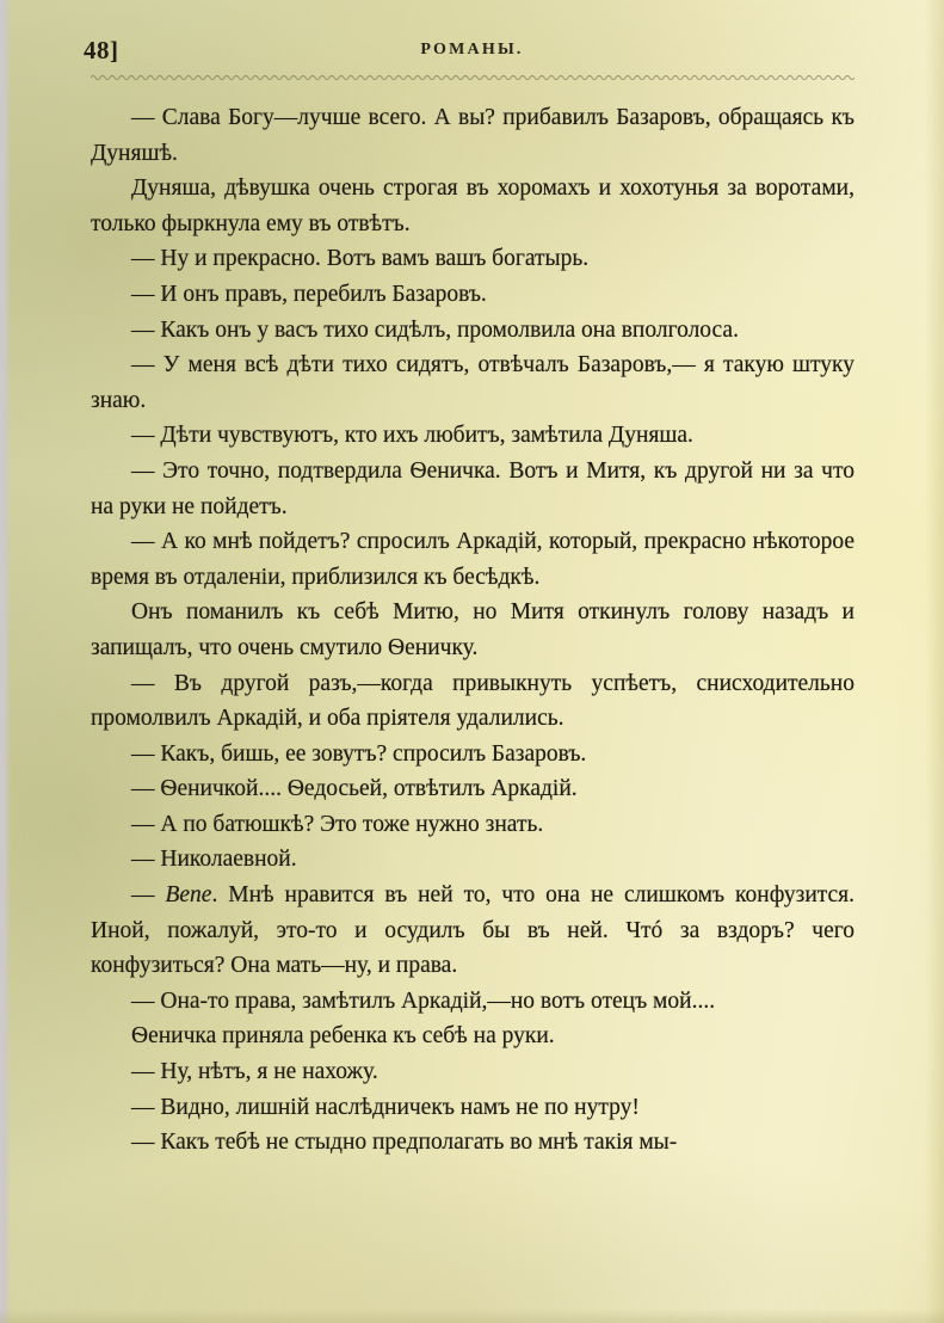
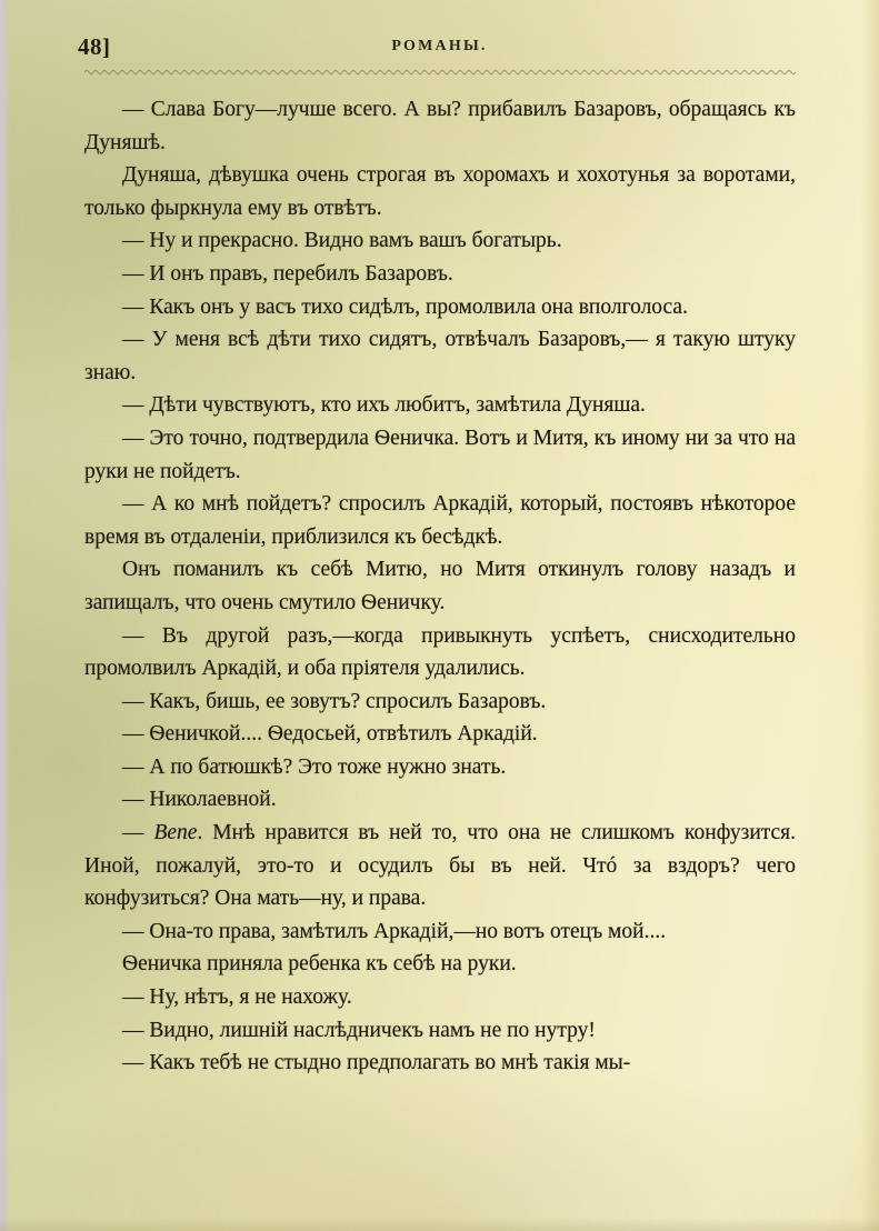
  48]
  РОМАНЫ.
  — Слава Богу—лучше всего. А вы? прибавилъ Базаровъ, обращаясь къ Дуняшѣ.
  Дуняша, дѣвушка очень строгая въ хоромахъ и хохотунья за воротами, только фыркнула ему въ отвѣтъ.
- — Ну и прекрасно. Вотъ вамъ вашъ богатырь.
+ — Ну и прекрасно. Видно вамъ вашъ богатырь.
  — И онъ правъ, перебилъ Базаровъ.
  — Какъ онъ у васъ тихо сидѣлъ, промолвила она вполголоса.
  — У меня всѣ дѣти тихо сидятъ, отвѣчалъ Базаровъ,— я такую штуку знаю.
  — Дѣти чувствуютъ, кто ихъ любитъ, замѣтила Дуняша.
- — Это точно, подтвердила Ѳеничка. Вотъ и Митя, къ другой ни за что на руки не пойдетъ.
+ — Это точно, подтвердила Ѳеничка. Вотъ и Митя, къ иному ни за что на руки не пойдетъ.
- — А ко мнѣ пойдетъ? спросилъ Аркадій, который, прекрасно нѣкоторое время въ отдаленіи, приблизился къ бесѣдкѣ.
+ — А ко мнѣ пойдетъ? спросилъ Аркадій, который, постоявъ нѣкоторое время въ отдаленіи, приблизился къ бесѣдкѣ.
  Онъ поманилъ къ себѣ Митю, но Митя откинулъ голову назадъ и запищалъ, что очень смутило Ѳеничку.
  — Въ другой разъ,—когда привыкнуть успѣетъ, снисходительно промолвилъ Аркадій, и оба пріятеля удалились.
  — Какъ, бишь, ее зовутъ? спросилъ Базаровъ.
  — Ѳеничкой.... Ѳедосьей, отвѣтилъ Аркадій.
  — А по батюшкѣ? Это тоже нужно знать.
  — Николаевной.
  — Bene. Мнѣ нравится въ ней то, что она не слишкомъ конфузится. Иной, пожалуй, это-то и осудилъ бы въ ней. Чтó за вздоръ? чего конфузиться? Она мать—ну, и права.
  — Она-то права, замѣтилъ Аркадій,—но вотъ отецъ мой....
  Ѳеничка приняла ребенка къ себѣ на руки.
  — Ну, нѣтъ, я не нахожу.
  — Видно, лишній наслѣдничекъ намъ не по нутру!
  — Какъ тебѣ не стыдно предполагать во мнѣ такія мы-
